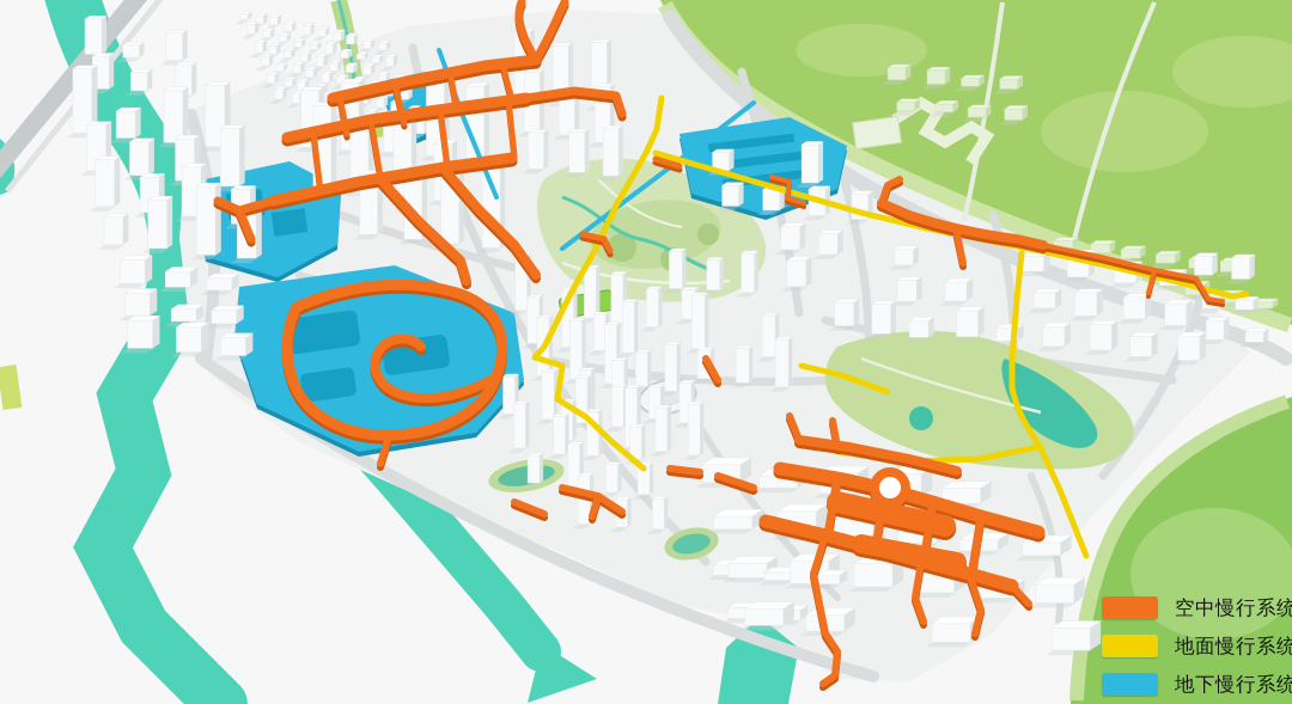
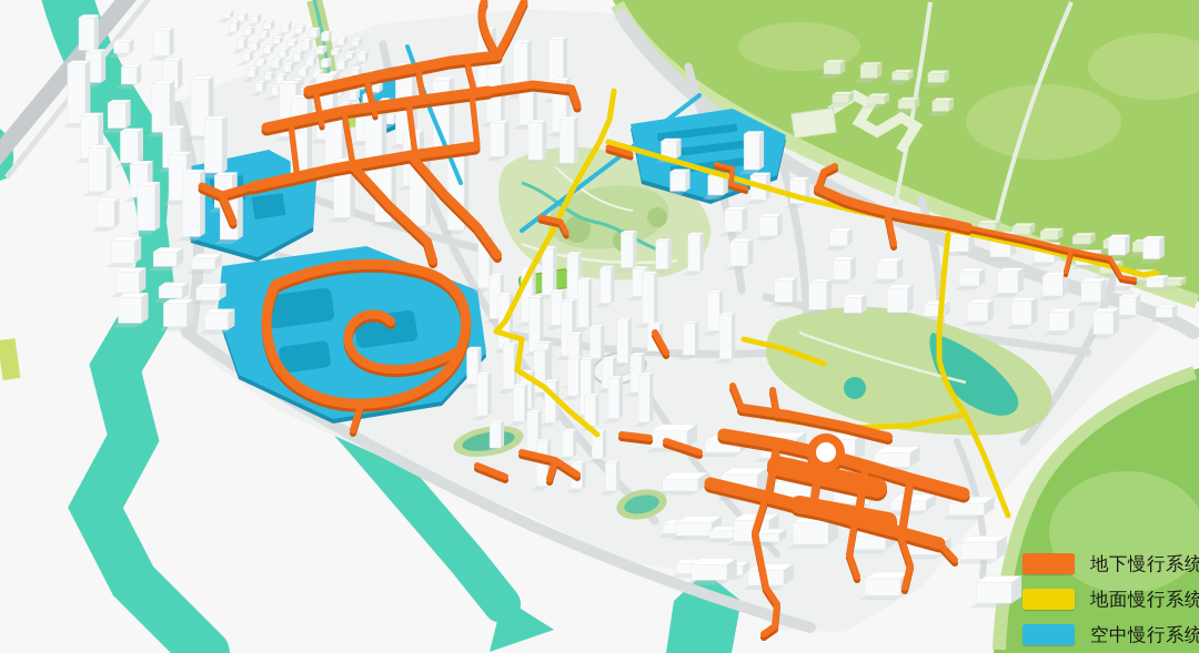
- 空中慢行系统
+ 地下慢行系统
  地面慢行系统
- 地下慢行系统
+ 空中慢行系统
